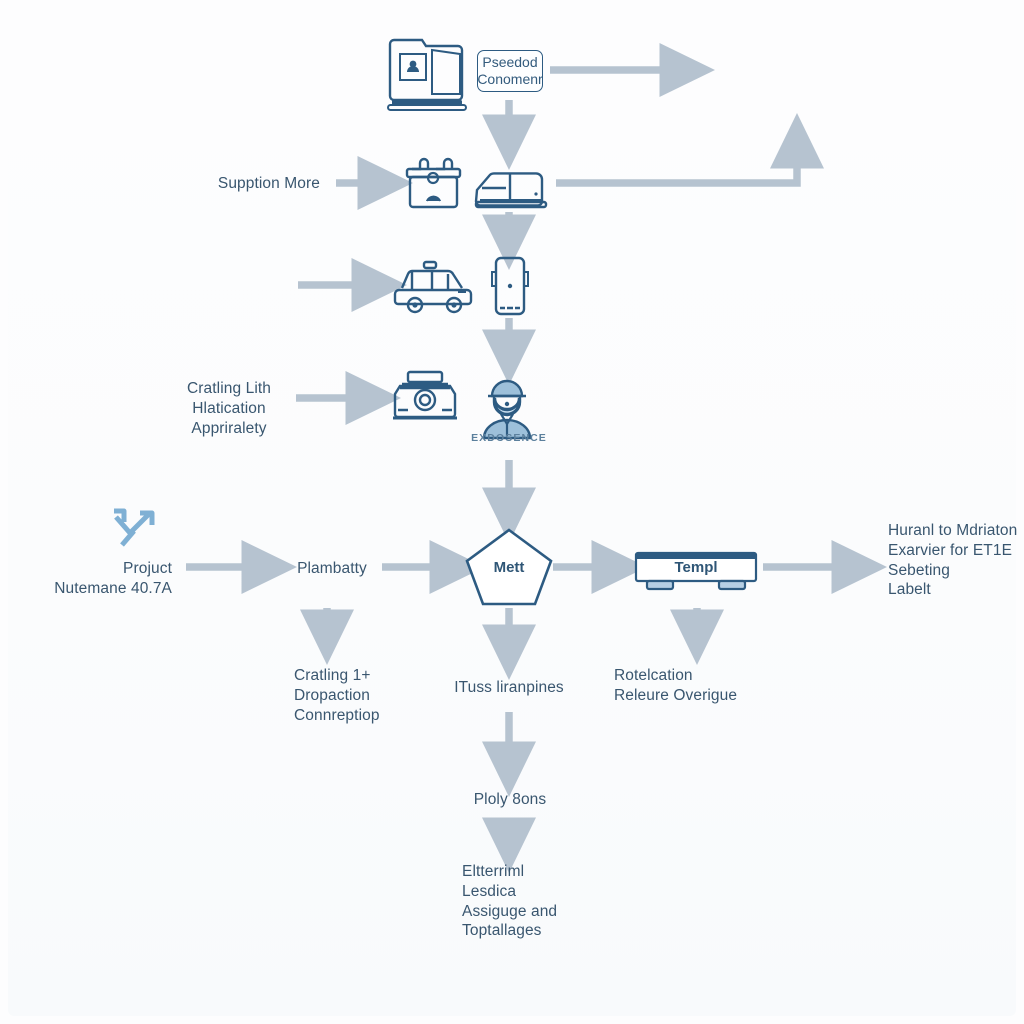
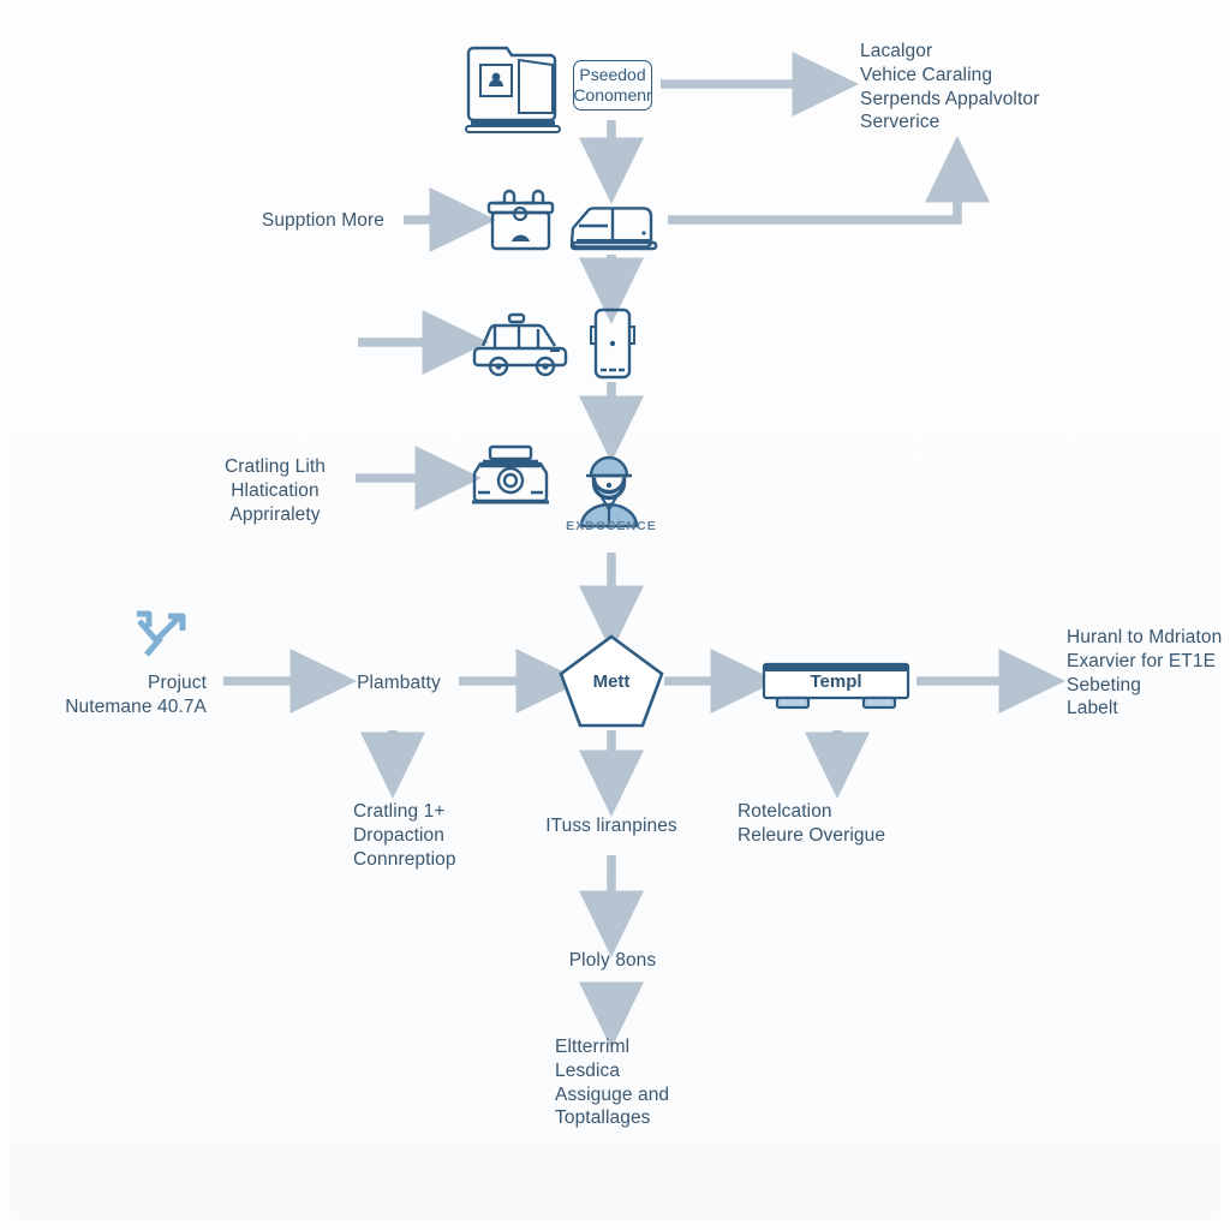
  Pseedod
  Conomenr
  Mett
  Templ
  EXDOSENCE
+ Lacalgor
+ Vehice Caraling
+ Serpends Appalvoltor
+ Serverice
  Supption More
  Cratling Lith
  Hlatication
  Appriralety
  Projuct
  Nutemane 40.7A
  Plambatty
  Huranl to Mdriaton
  Exarvier for ET1E
  Sebeting
  Labelt
  Cratling 1+
  Dropaction
  Connreptiop
  ITuss liranpines
  Rotelcation
  Releure Overigue
  Ploly 8ons
  Eltterriml
  Lesdica
  Assiguge and
  Toptallages
